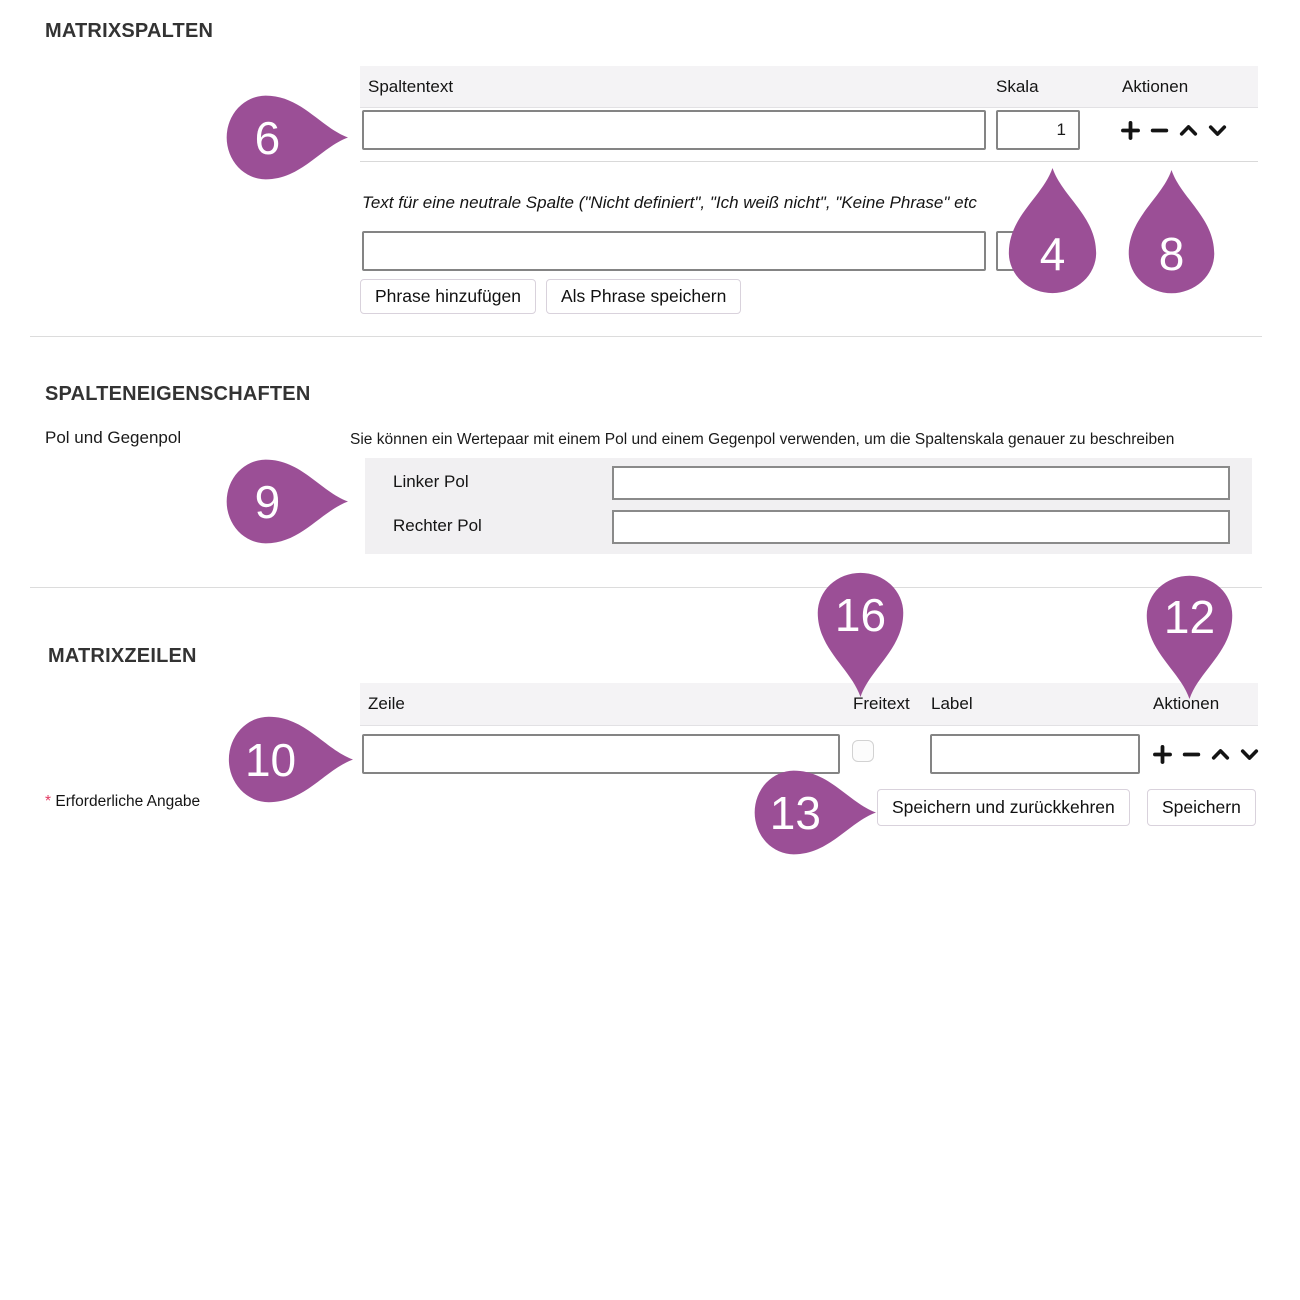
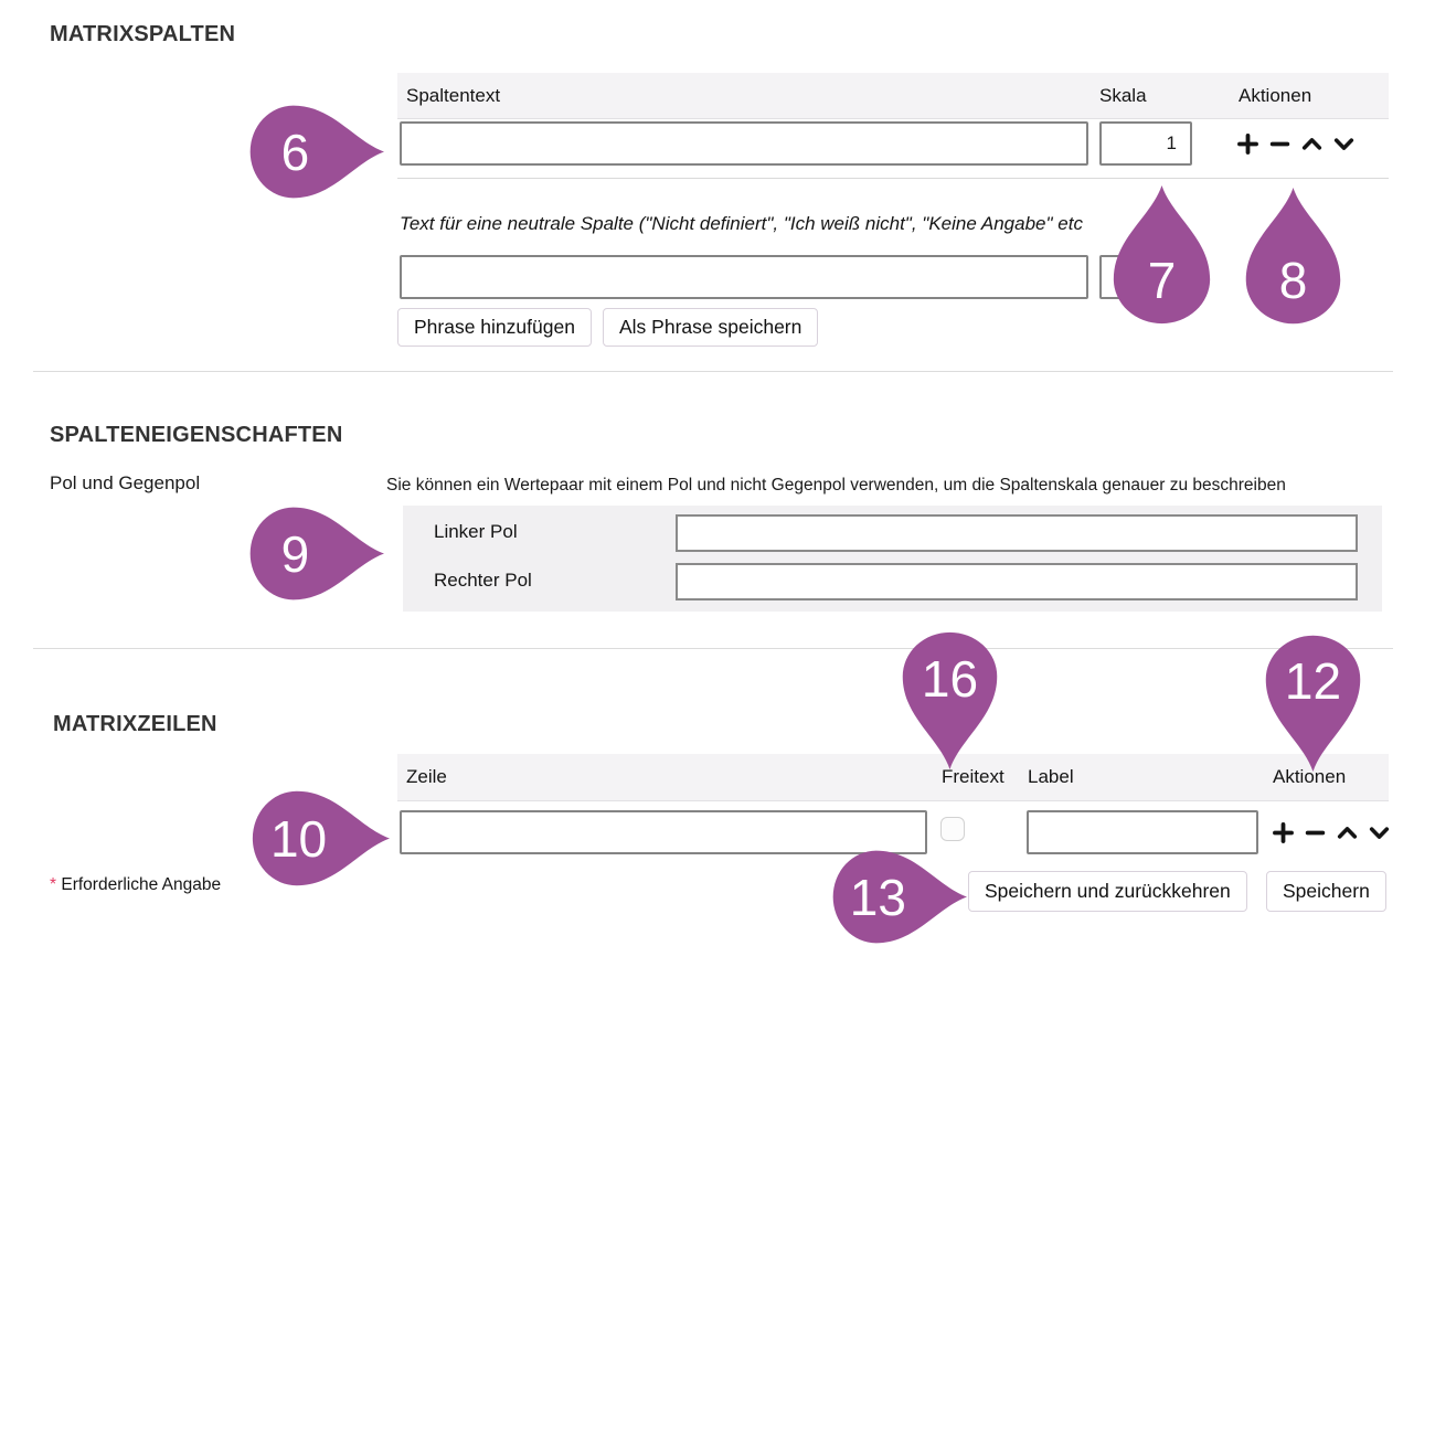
  MATRIXSPALTEN
  Spaltentext
  Skala
  Aktionen
  1
- Text für eine neutrale Spalte ("Nicht definiert", "Ich weiß nicht", "Keine Phrase" etc
+ Text für eine neutrale Spalte ("Nicht definiert", "Ich weiß nicht", "Keine Angabe" etc
  Phrase hinzufügen
  Als Phrase speichern
  SPALTENEIGENSCHAFTEN
  Pol und Gegenpol
- Sie können ein Wertepaar mit einem Pol und einem Gegenpol verwenden, um die Spaltenskala genauer zu beschreiben
+ Sie können ein Wertepaar mit einem Pol und nicht Gegenpol verwenden, um die Spaltenskala genauer zu beschreiben
  Linker Pol
  Rechter Pol
  MATRIXZEILEN
  Zeile
  Freitext
  Label
  Aktionen
  * Erforderliche Angabe
  Speichern und zurückkehren
  Speichern
  6
- 4
+ 7
  8
  9
  10
  16
  12
  13
